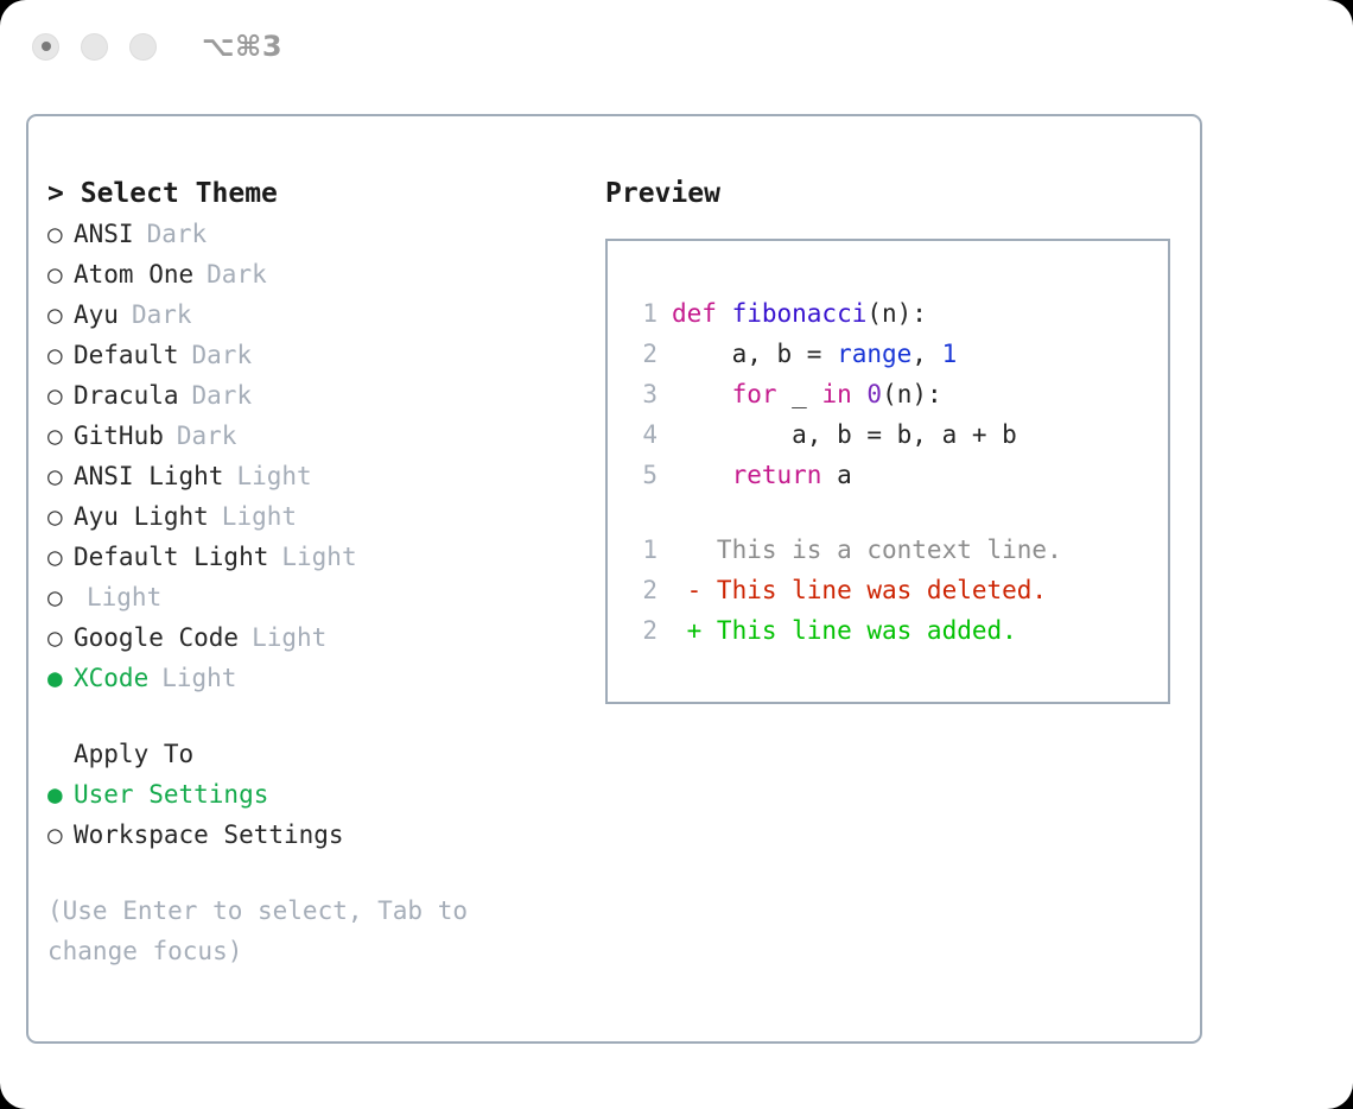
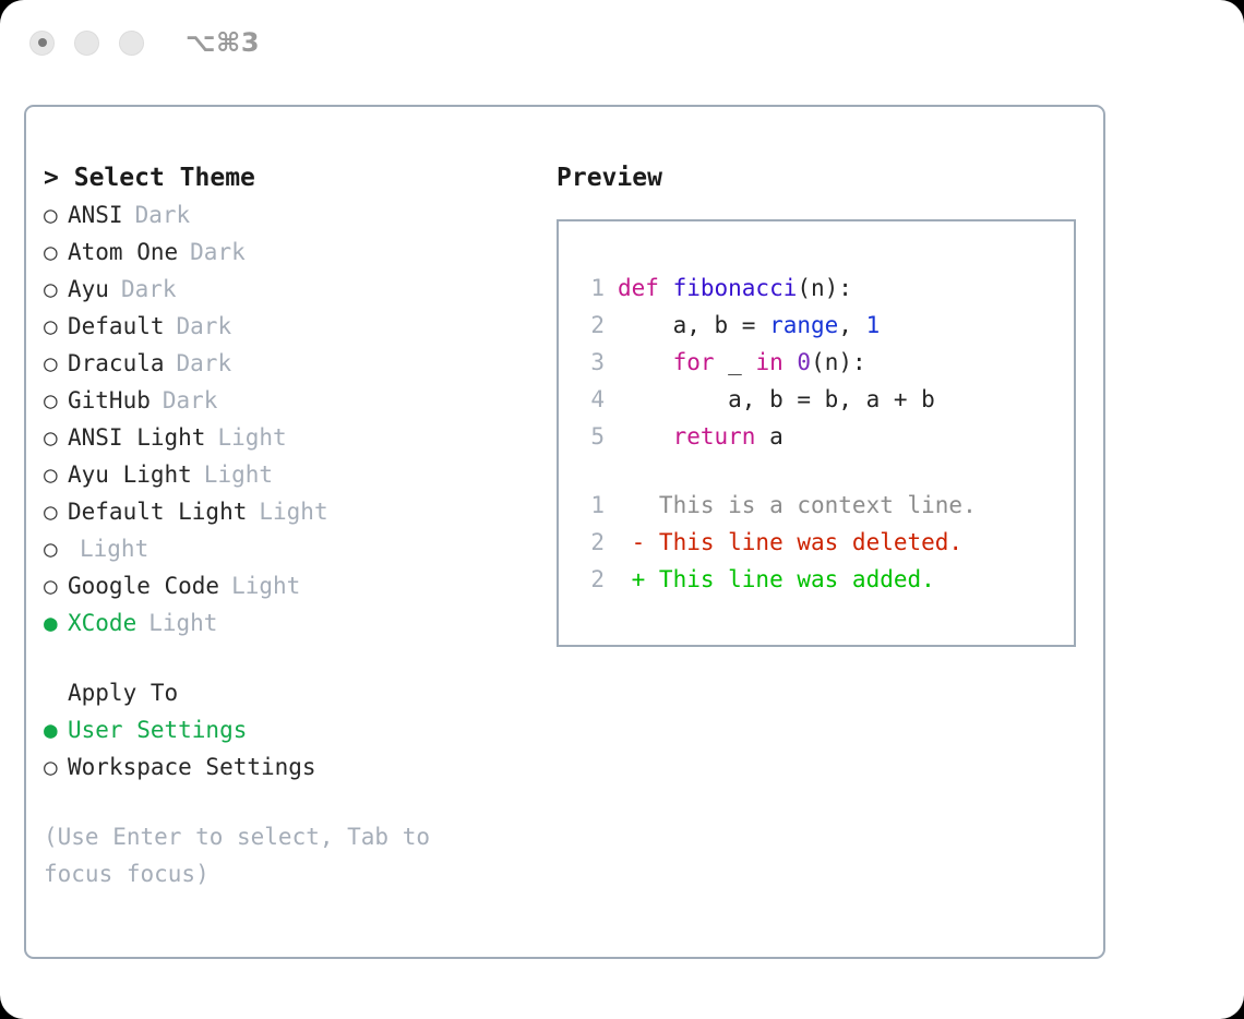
  ⌥⌘3
  > Select Theme
  ○
  ANSI
  Dark
  ○
  Atom One
  Dark
  ○
  Ayu
  Dark
  ○
  Default
  Dark
  ○
  Dracula
  Dark
  ○
  GitHub
  Dark
  ○
  ANSI Light
  Light
  ○
  Ayu Light
  Light
  ○
  Default Light
  Light
  ○
  Light
  ○
  Google Code
  Light
  ●
  XCode
  Light
  Apply To
  ●
  User Settings
  ○
  Workspace Settings
- (Use Enter to select, Tab to change focus)
+ (Use Enter to select, Tab to focus focus)
  Preview
  1
  def fibonacci(n):
  2
  a, b = range, 1
  3
  for _ in 0(n):
  4
  a, b = b, a + b
  5
  return a
  1
  This is a context line.
  2
  - This line was deleted.
  2
  + This line was added.
